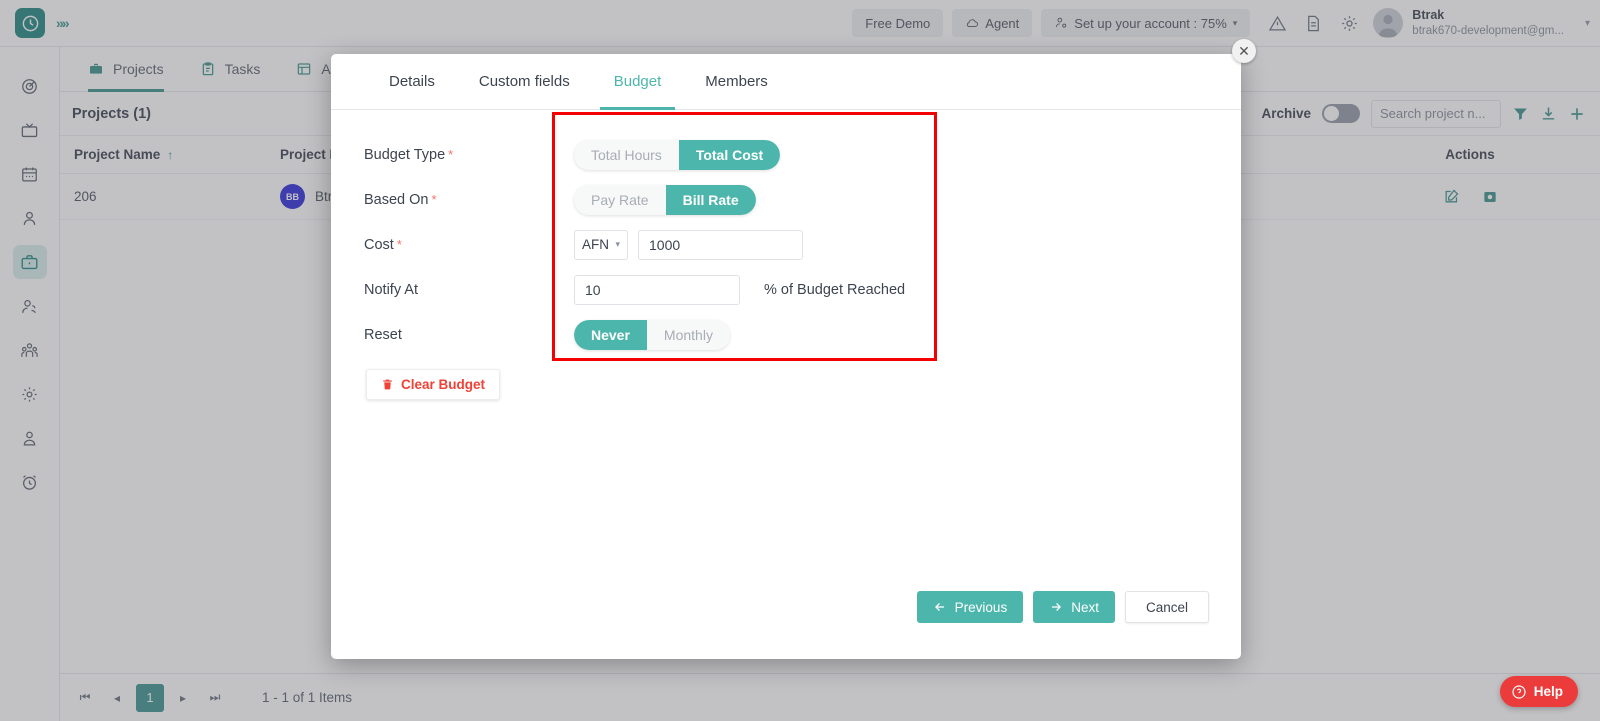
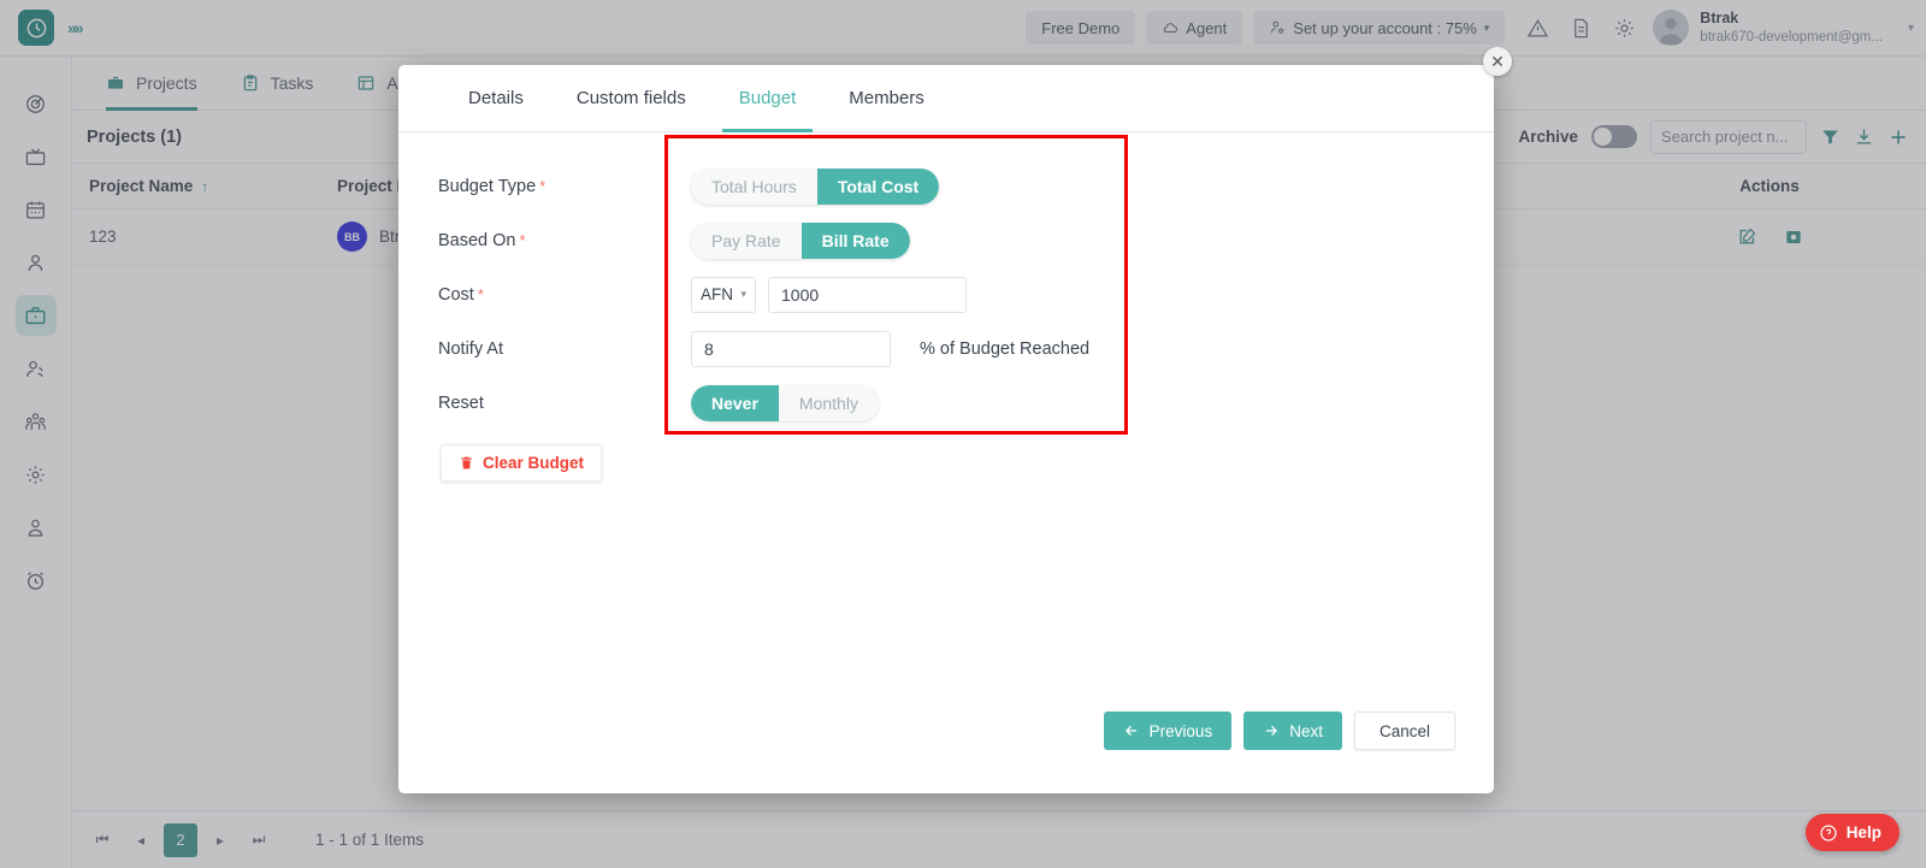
  »»
  Free Demo
  Agent
  Set up your account : 75%
  ▾
  Btrak
  btrak670-development@gm...
  ▾
  Projects
  Tasks
  Projects (1)
  Archive
  Search project n...
  Project Name
  ↑
  Project
  Actions
- 206
+ 123
  BB
  Btr
  ⏮
  ◂
- 1
+ 2
  ▸
  ⏭
  1 - 1 of 1 Items
  ✕
  Details
  Custom fields
  Budget
  Members
  Budget Type *
  Total Hours
  Total Cost
  Based On *
  Pay Rate
  Bill Rate
  Cost *
  AFN
  ▾
  1000
  Notify At
- 10
+ 8
  % of Budget Reached
  Reset
  Never
  Monthly
  Clear Budget
  Previous
  Next
  Cancel
  Help
